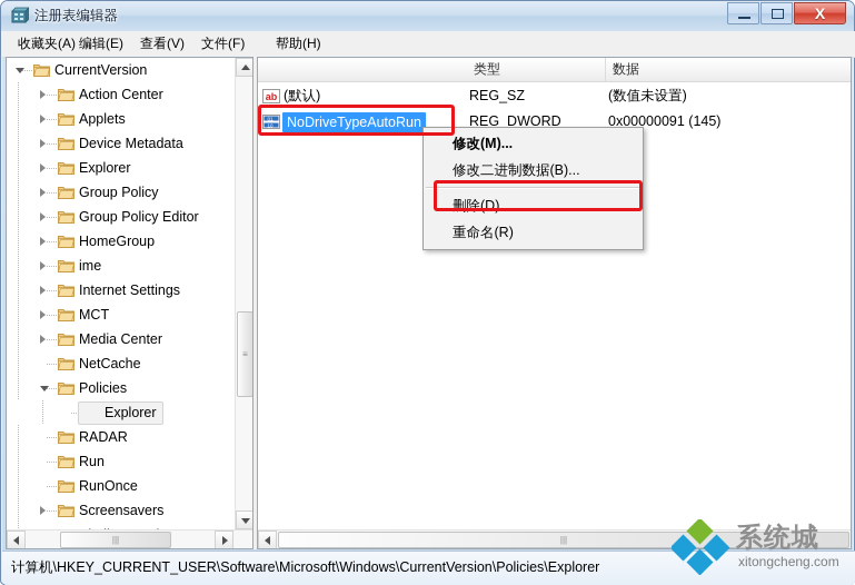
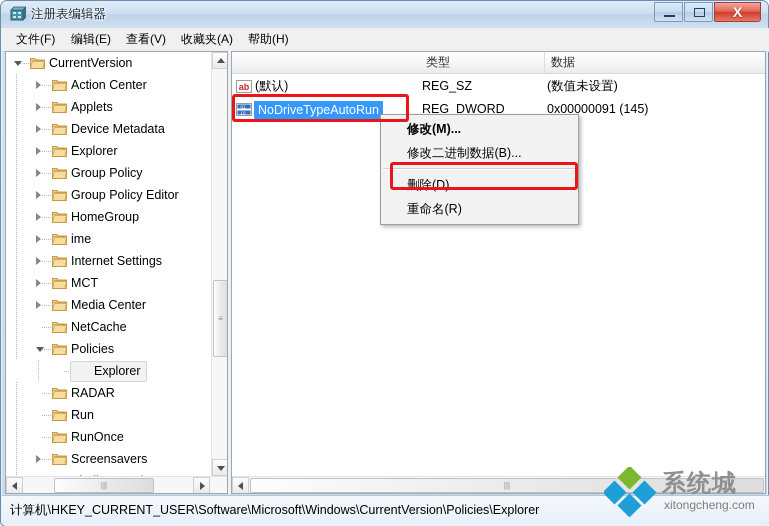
  注册表编辑器
  X
- 收藏夹(A)
+ 文件(F)
  编辑(E)
  查看(V)
- 文件(F)
+ 收藏夹(A)
  帮助(H)
  CurrentVersion
  Action Center
  Applets
  Device Metadata
  Explorer
  Group Policy
  Group Policy Editor
  HomeGroup
  ime
  Internet Settings
  MCT
  Media Center
  NetCache
  Policies
  Explorer
  RADAR
  Run
  RunOnce
  Screensavers
  ≡
  |||
  类型
  数据
  ab
  (默认)
  REG_SZ
  (数值未设置)
  NoDriveTypeAutoRun
  REG_DWORD
  0x00000091 (145)
  |||
  修改(M)...
  修改二进制数据(B)...
  删除(D)
  重命名(R)
  计算机\HKEY_CURRENT_USER\Software\Microsoft\Windows\CurrentVersion\Policies\Explorer
  系统城
  xitongcheng.com
